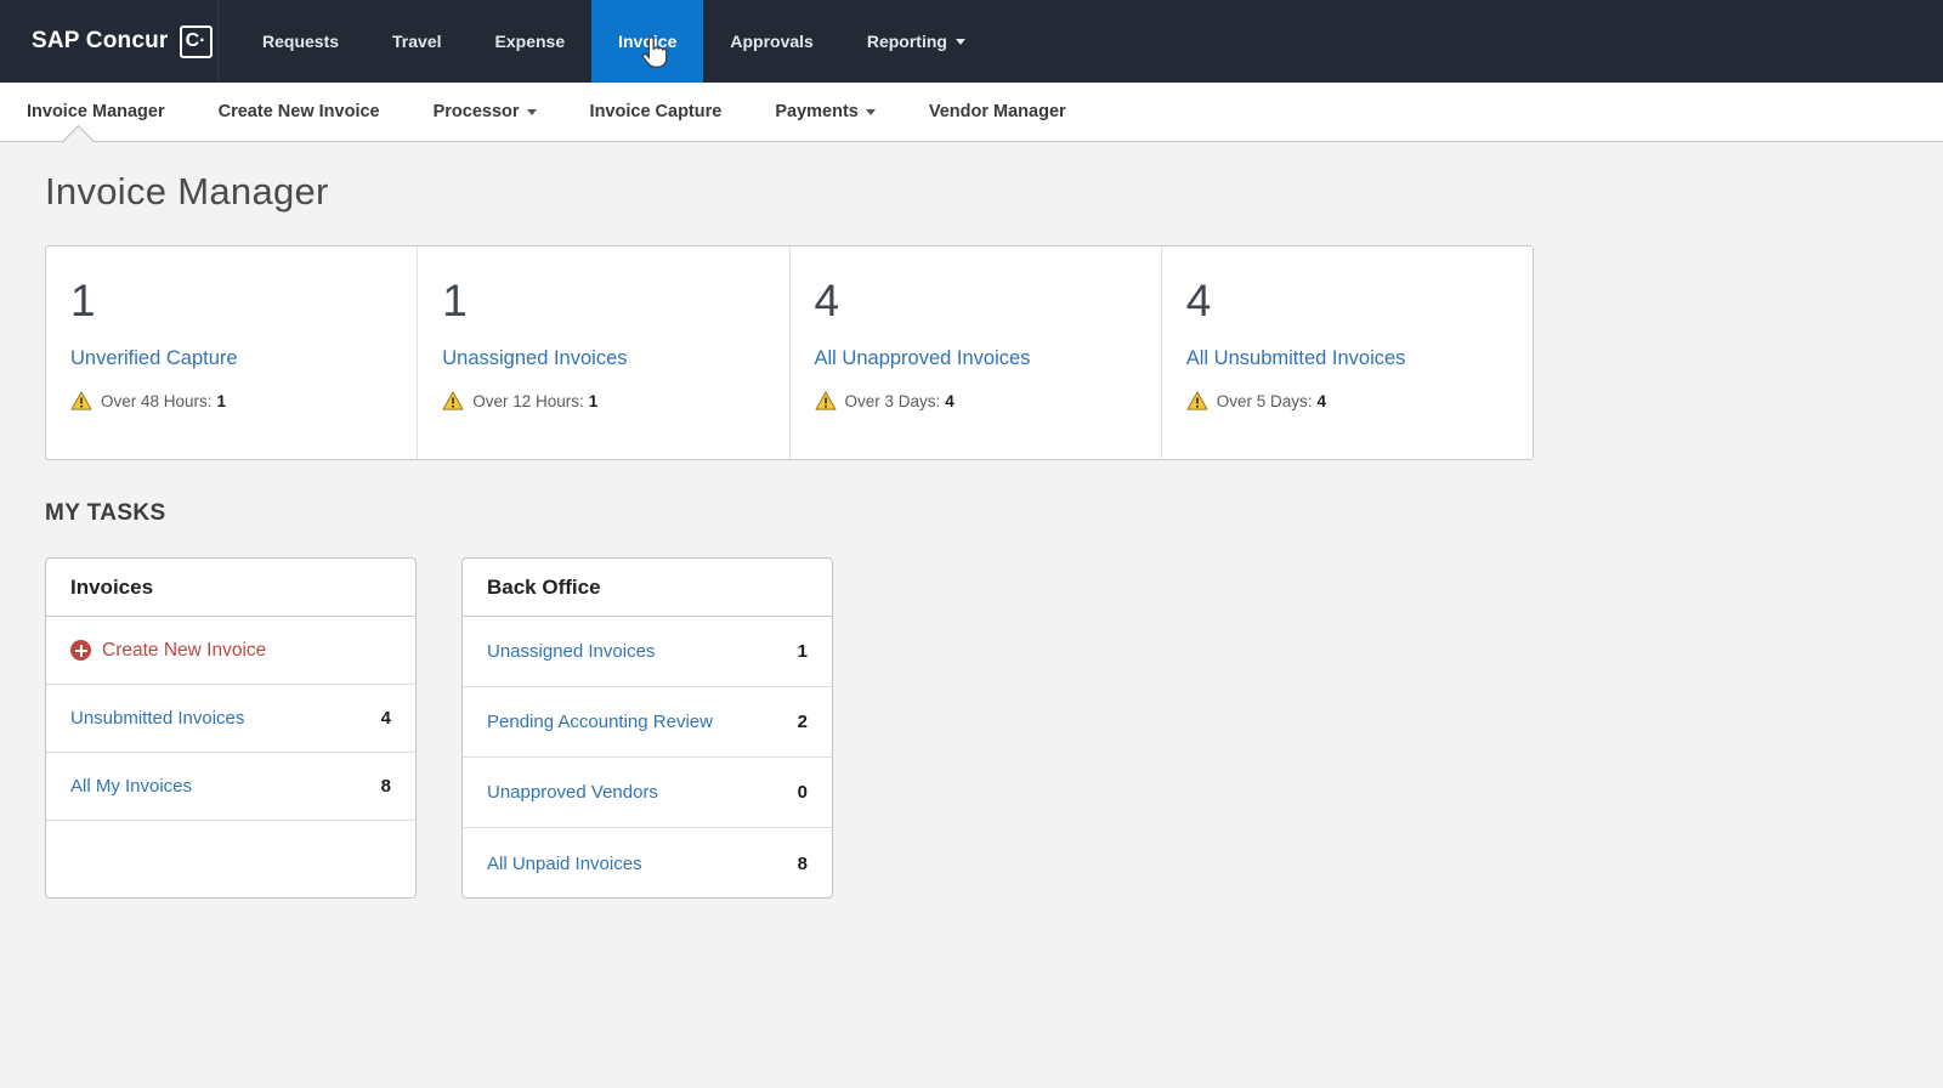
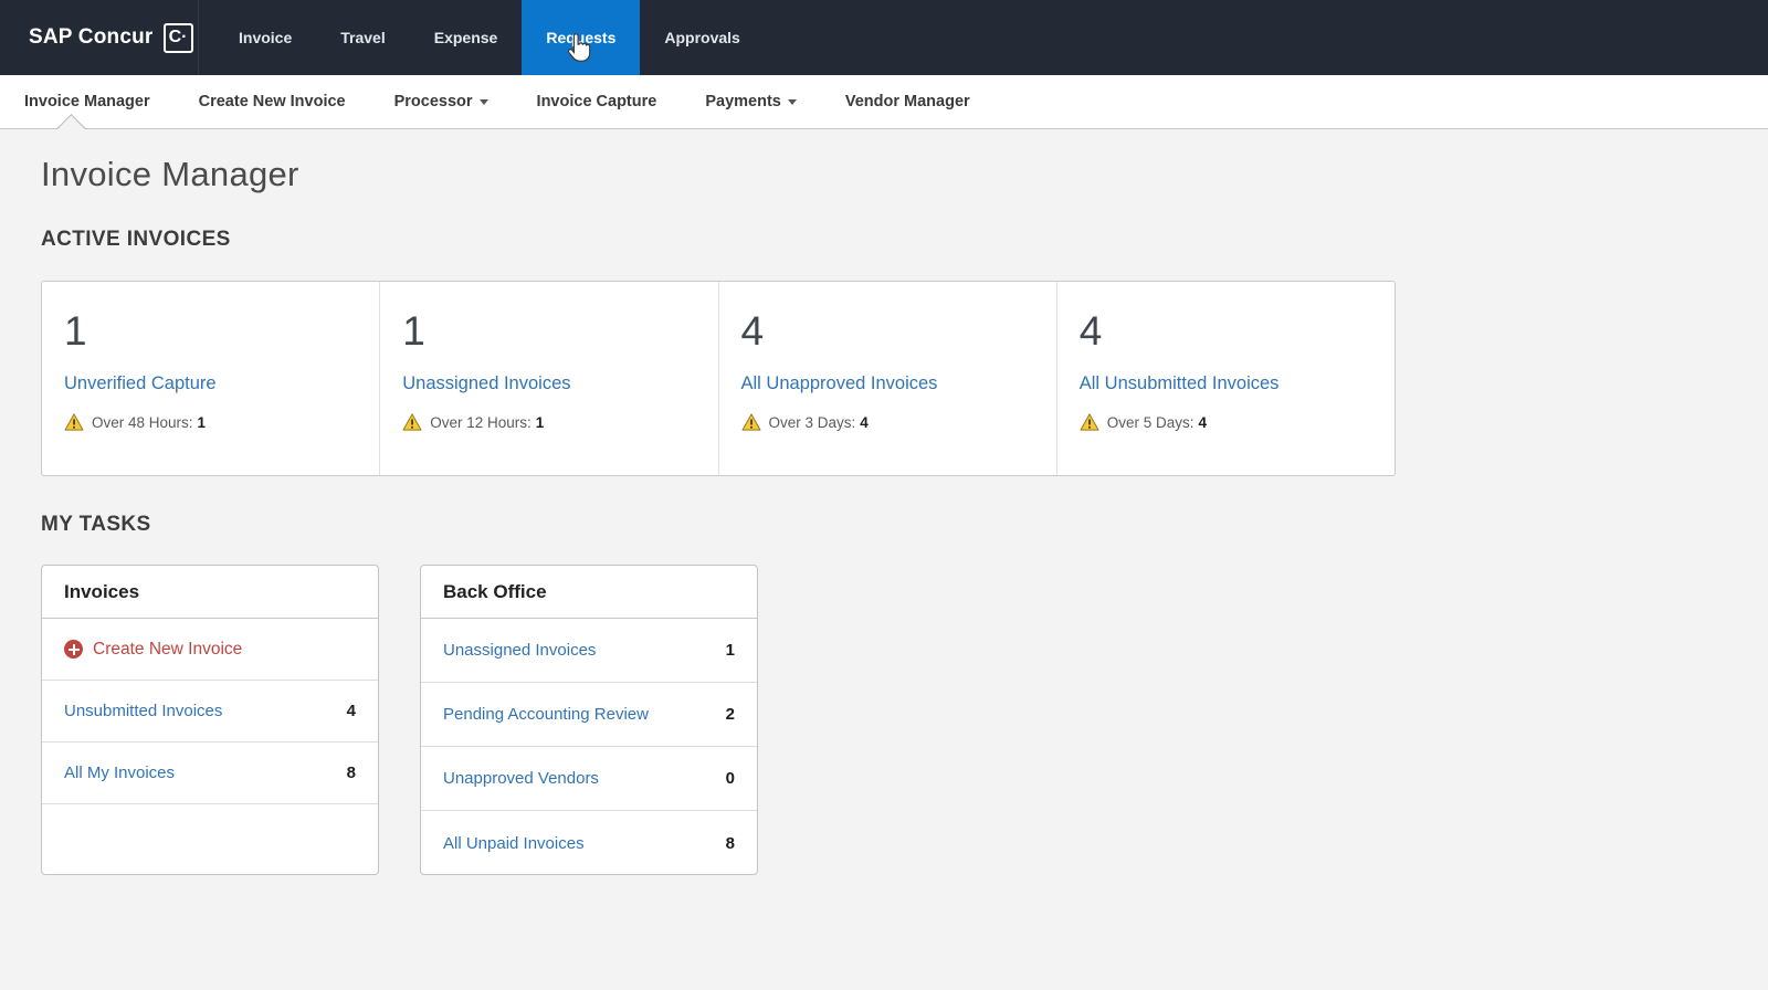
  SAP Concur
  C·
- Requests
+ Invoice
  Travel
  Expense
- Invoice
+ Requests
  Approvals
- Reporting
  Invoice Manager
  Create New Invoice
  Processor
  Invoice Capture
  Payments
  Vendor Manager
  Invoice Manager
+ ACTIVE INVOICES
  1
  Unverified Capture
  Over 48 Hours:
  1
  1
  Unassigned Invoices
  Over 12 Hours:
  1
  4
  All Unapproved Invoices
  Over 3 Days:
  4
  4
  All Unsubmitted Invoices
  Over 5 Days:
  4
  MY TASKS
  Invoices
  Create New Invoice
  Unsubmitted Invoices
  4
  All My Invoices
  8
  Back Office
  Unassigned Invoices
  1
  Pending Accounting Review
  2
  Unapproved Vendors
  0
  All Unpaid Invoices
  8
